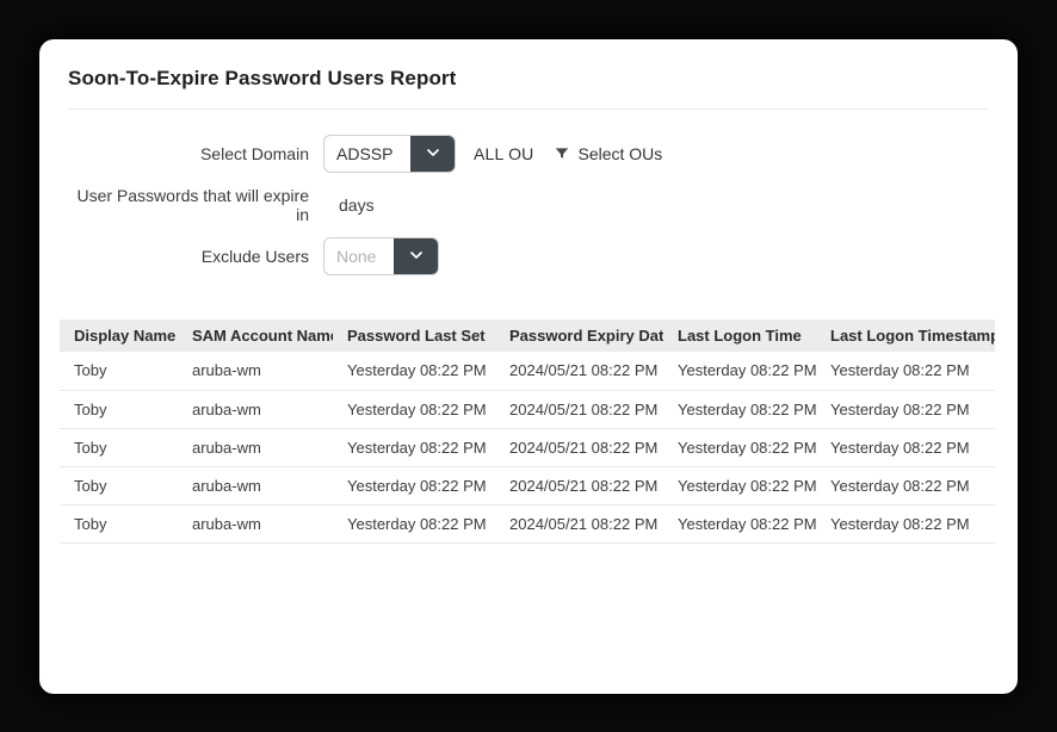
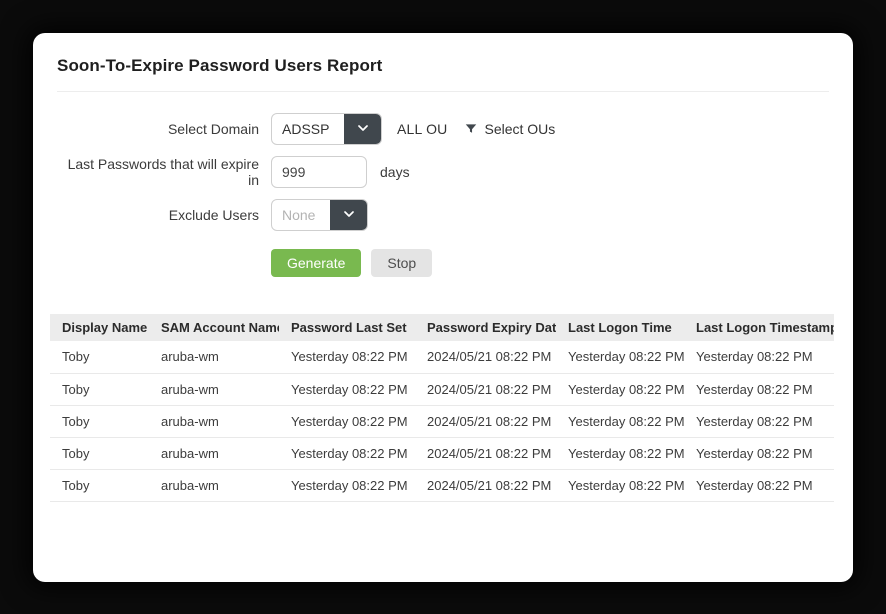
  Soon-To-Expire Password Users Report
  Select Domain
  ADSSP
  ALL OU
  Select OUs
- User Passwords that will expire in
+ Last Passwords that will expire in
+ 999
  days
  Exclude Users
  None
+ Generate
+ Stop
  Display Name	SAM Account Nam	Password Last Set	Password Expiry Dat	Last Logon Time	Last Logon Timestam
  Toby	aruba-wm	Yesterday 08:22 PM	2024/05/21 08:22 PM	Yesterday 08:22 PM	Yesterday 08:22 PM
  Toby	aruba-wm	Yesterday 08:22 PM	2024/05/21 08:22 PM	Yesterday 08:22 PM	Yesterday 08:22 PM
  Toby	aruba-wm	Yesterday 08:22 PM	2024/05/21 08:22 PM	Yesterday 08:22 PM	Yesterday 08:22 PM
  Toby	aruba-wm	Yesterday 08:22 PM	2024/05/21 08:22 PM	Yesterday 08:22 PM	Yesterday 08:22 PM
  Toby	aruba-wm	Yesterday 08:22 PM	2024/05/21 08:22 PM	Yesterday 08:22 PM	Yesterday 08:22 PM
